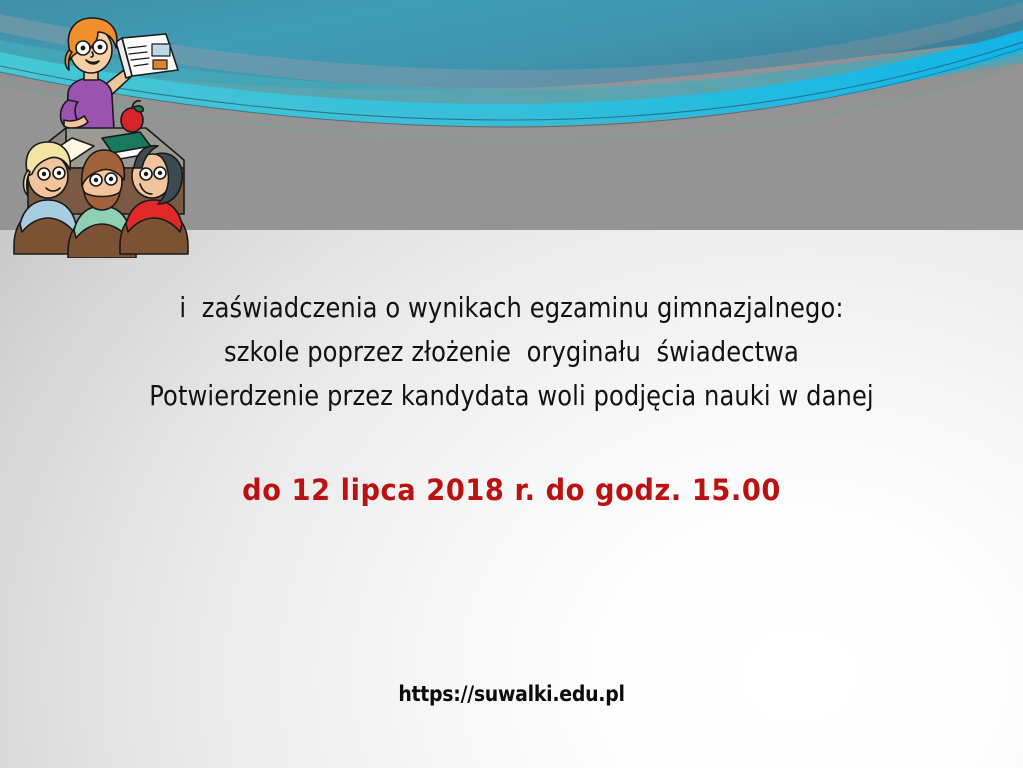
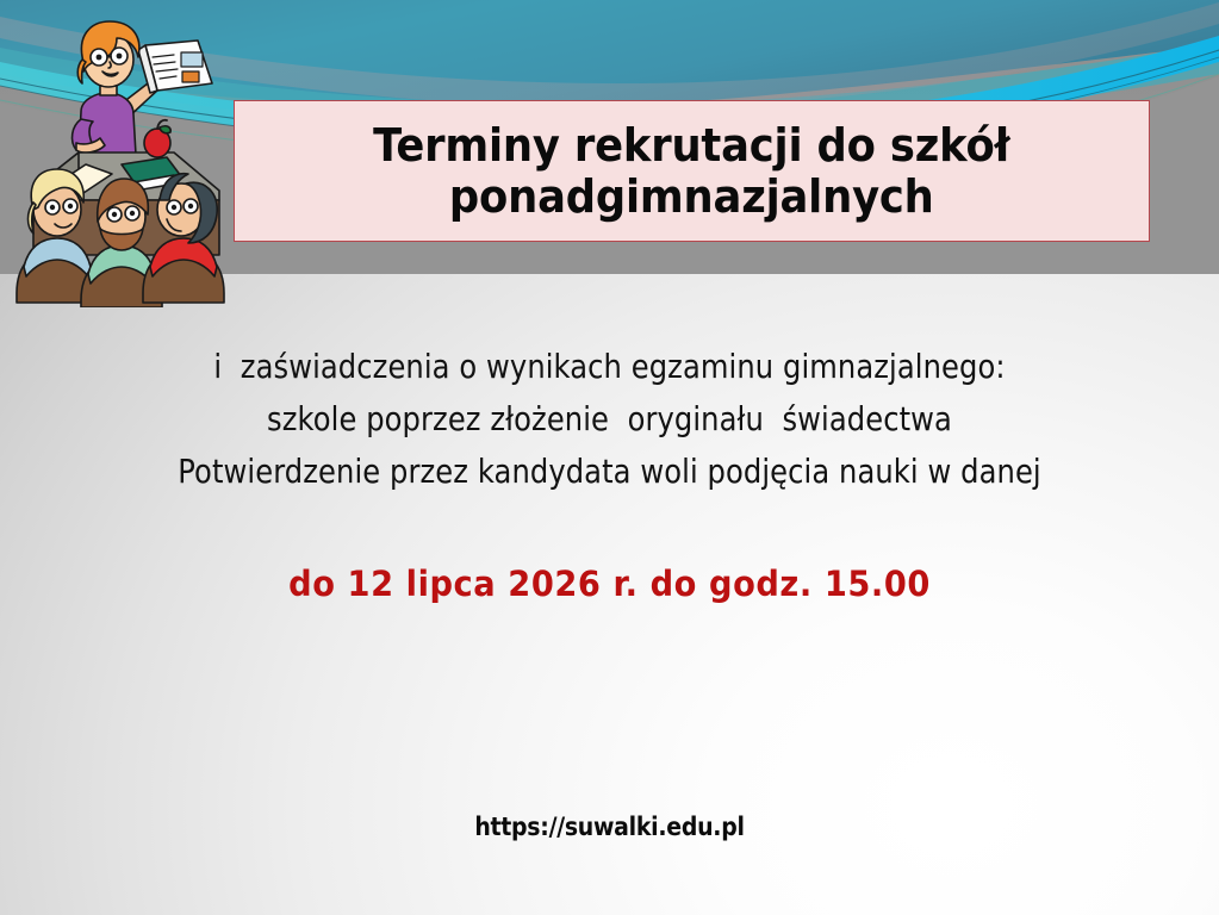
+ Terminy rekrutacji do szkół
+ ponadgimnazjalnych
  i zaświadczenia o wynikach egzaminu gimnazjalnego:
  szkole poprzez złożenie oryginału świadectwa
  Potwierdzenie przez kandydata woli podjęcia nauki w danej
- do 12 lipca 2018 r. do godz. 15.00
+ do 12 lipca 2026 r. do godz. 15.00
  https://suwalki.edu.pl
